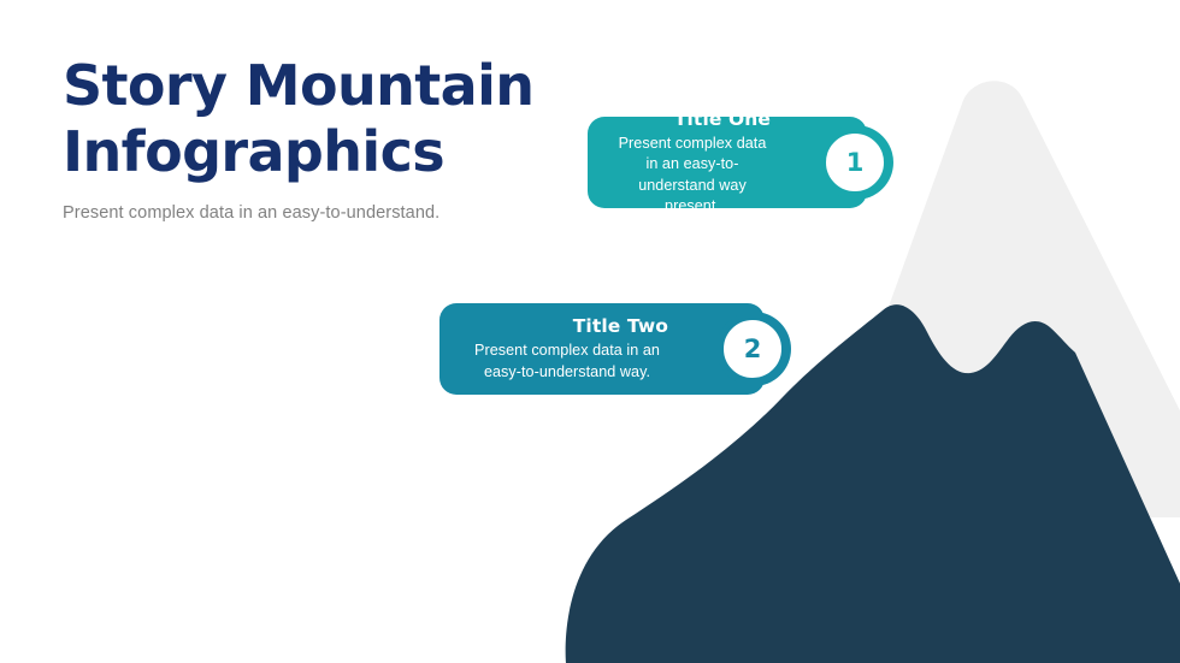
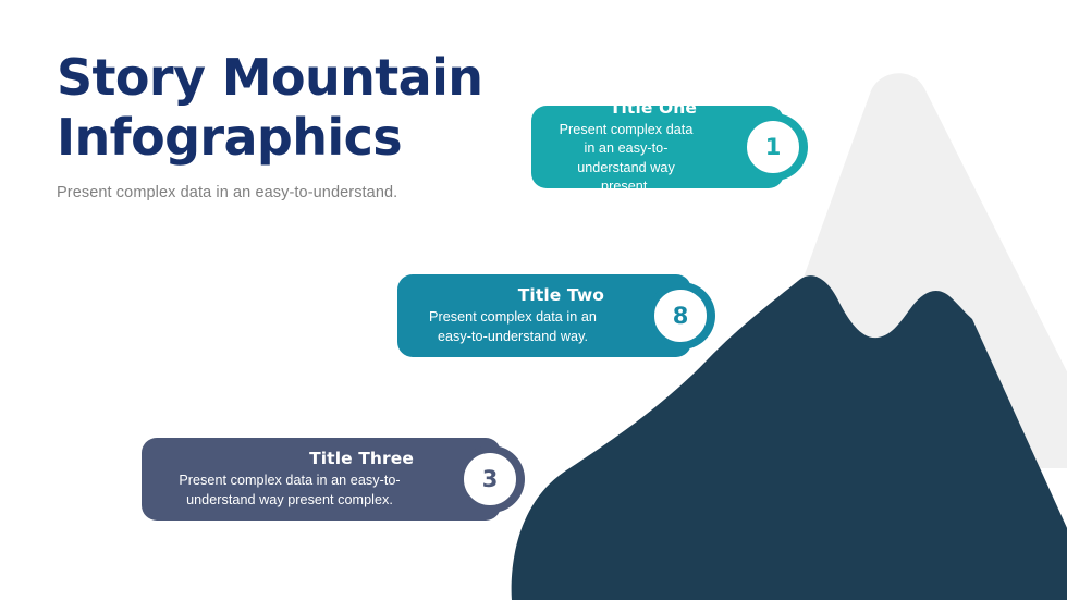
  Story Mountain
  Infographics
  Present complex data in an easy-to-understand.
  1
  Title One
  Present complex data in an easy-to-understand way present.
- 2
+ 8
  Title Two
  Present complex data in an easy-to-understand way.
+ 3
+ Title Three
+ Present complex data in an easy-to-understand way present complex.
